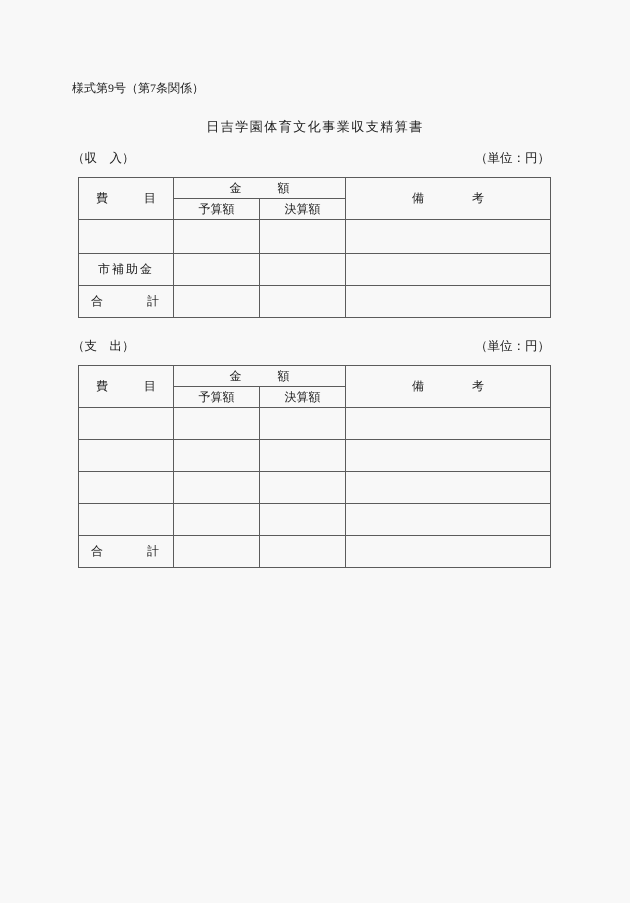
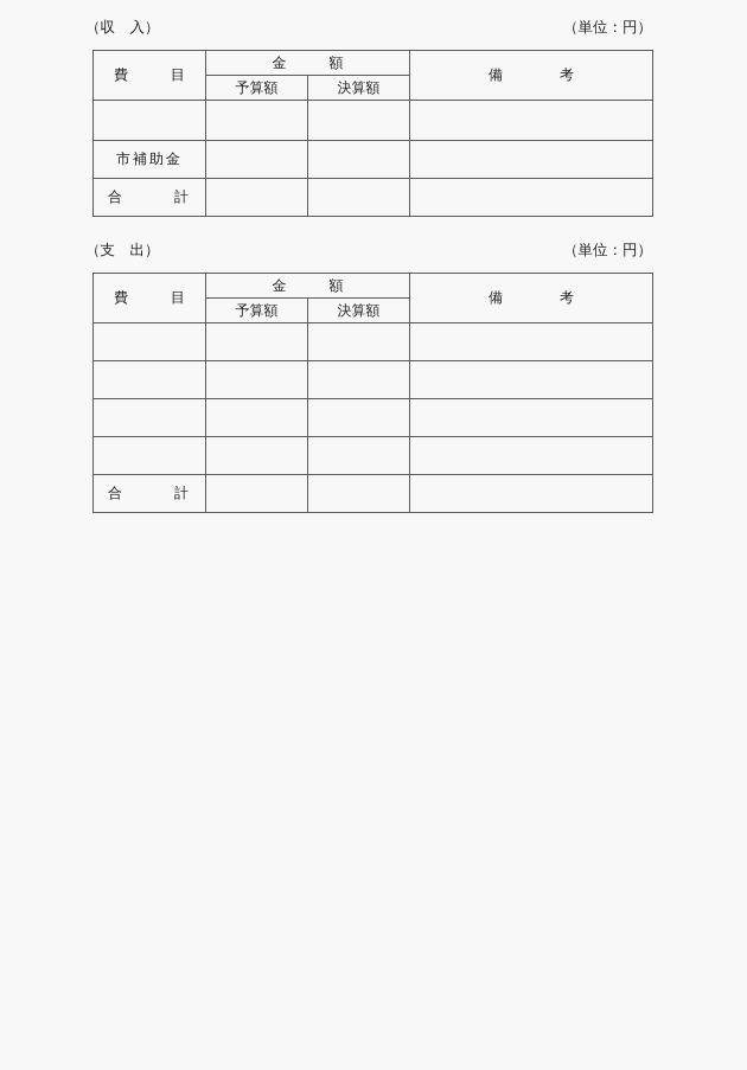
- 様式第9号（第7条関係）
- 日吉学園体育文化事業収支精算書
  （収 入）
  （単位：円）
  費 目	金 額	備 考
  予算額	決算額
  市補助金
  合 計
  （支 出）
  （単位：円）
  費 目	金 額	備 考
  予算額	決算額
  合 計
